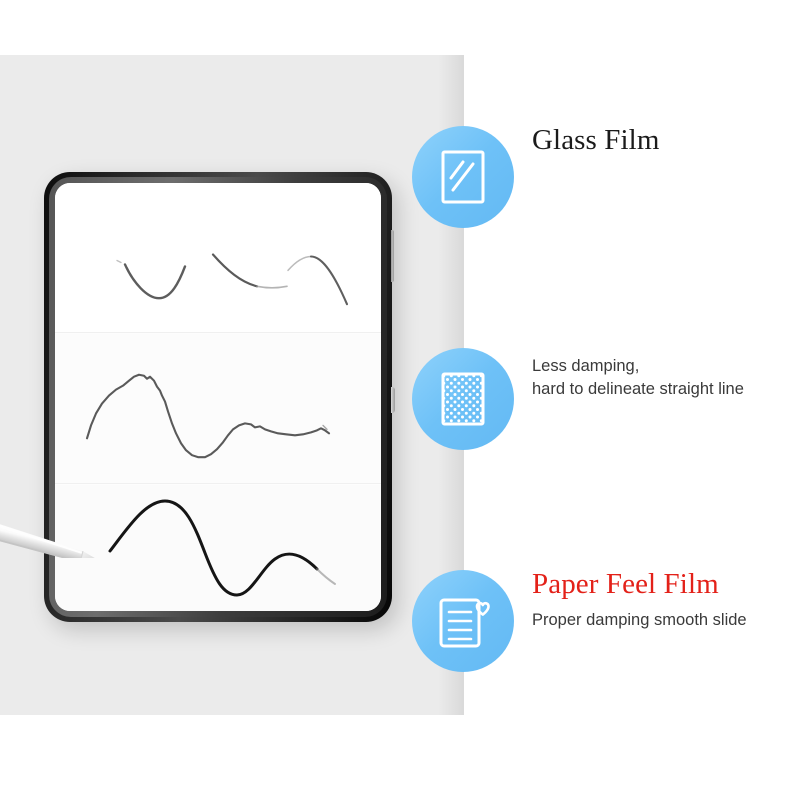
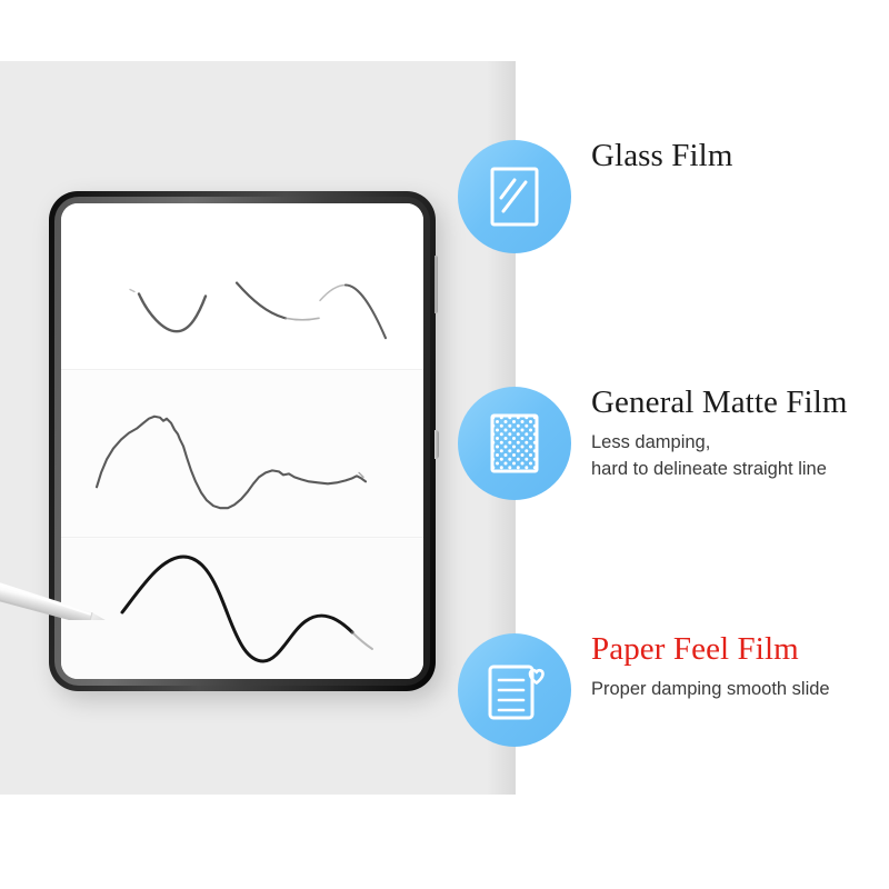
  Glass Film
+ General Matte Film
  Less damping,
  hard to delineate straight line
  Paper Feel Film
  Proper damping smooth slide
